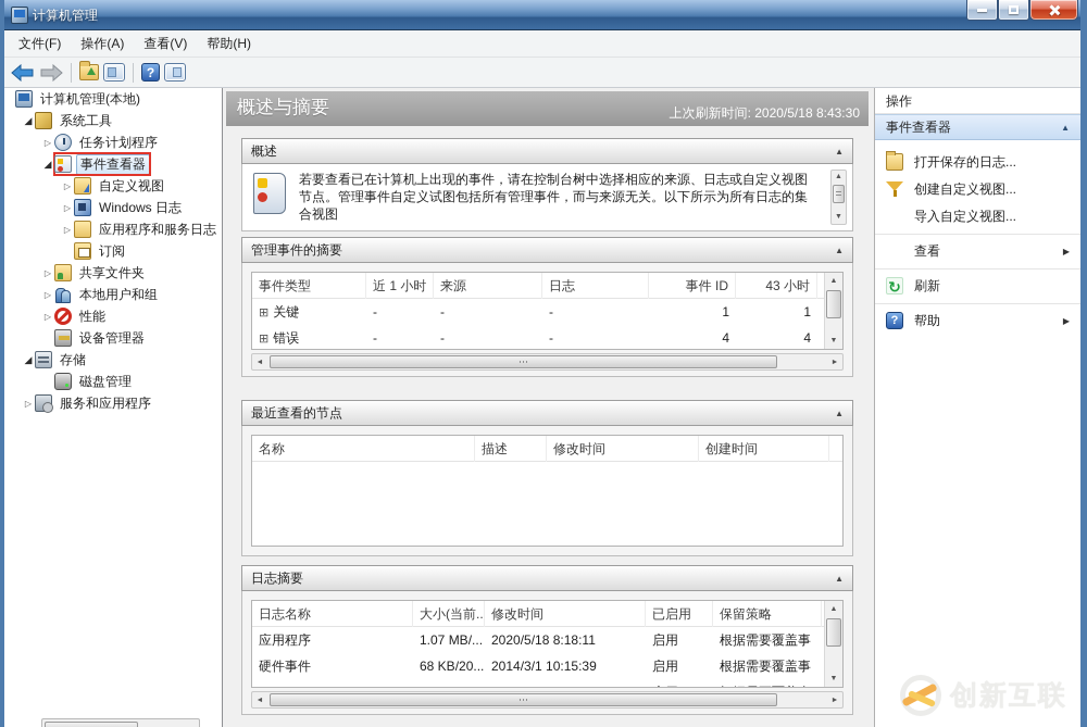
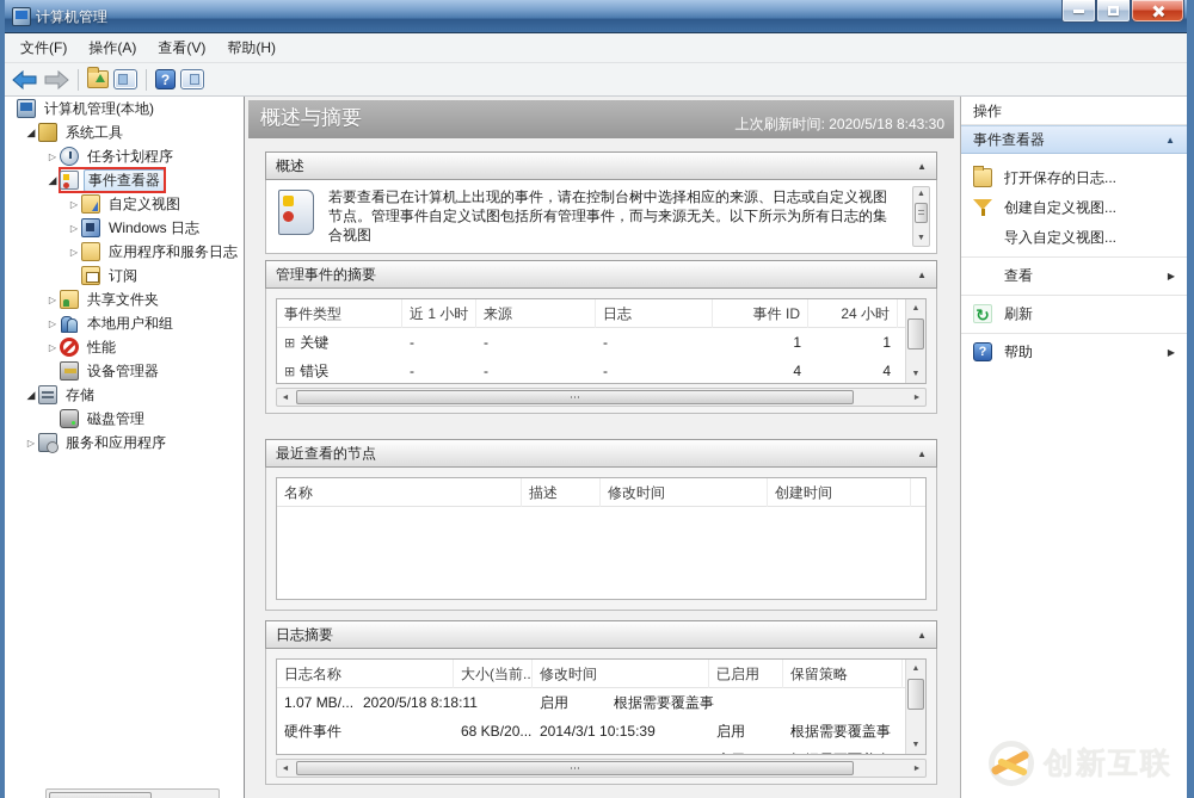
  计算机管理
  文件(F)
  操作(A)
  查看(V)
  帮助(H)
  ?
  计算机管理(本地)
  ◢
  系统工具
  ▷
  任务计划程序
  ◢
  事件查看器
  ▷
  自定义视图
  ▷
  Windows 日志
  ▷
  应用程序和服务日志
  订阅
  ▷
  共享文件夹
  ▷
  本地用户和组
  ▷
  性能
  设备管理器
  ◢
  存储
  磁盘管理
  ▷
  服务和应用程序
  概述与摘要
  上次刷新时间: 2020/5/18 8:43:30
  概述
  ▲
  若要查看已在计算机上出现的事件，请在控制台树中选择相应的来源、日志或自定义视图节点。管理事件自定义试图包括所有管理事件，而与来源无关。以下所示为所有日志的集合视图
  管理事件的摘要
  ▲
  事件类型
  近 1 小时
  来源
  日志
  事件 ID
- 43 小时
+ 24 小时
  ⊞ 关键
  -
  -
  -
  1
  1
  ⊞ 错误
  -
  -
  -
  4
  4
  最近查看的节点
  ▲
  名称
  描述
  修改时间
  创建时间
  日志摘要
  ▲
  日志名称
  大小(当前..
  修改时间
  已启用
  保留策略
- 应用程序
  1.07 MB/...
  2020/5/18 8:18:11
  启用
  根据需要覆盖事
  硬件事件
  68 KB/20...
  2014/3/1 10:15:39
  启用
  根据需要覆盖事
  操作
  事件查看器
  ▲
  打开保存的日志...
  创建自定义视图...
  导入自定义视图...
  查看
  ▶
  ↻
  刷新
  ?
  帮助
  ▶
